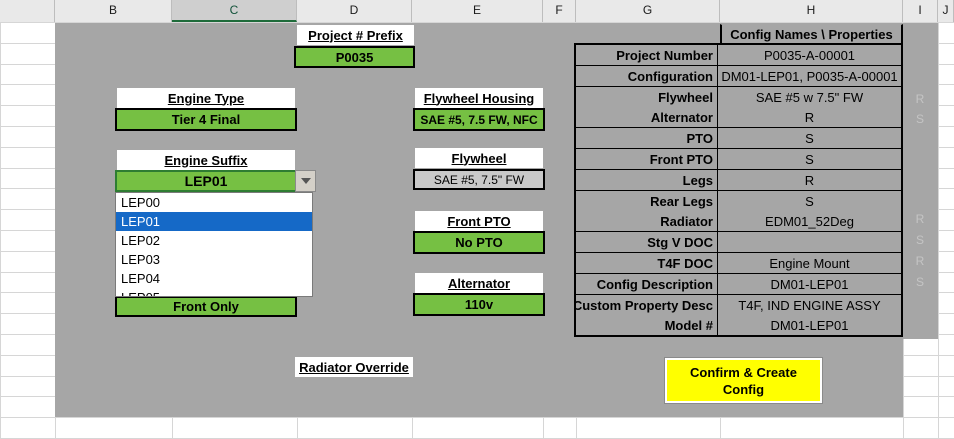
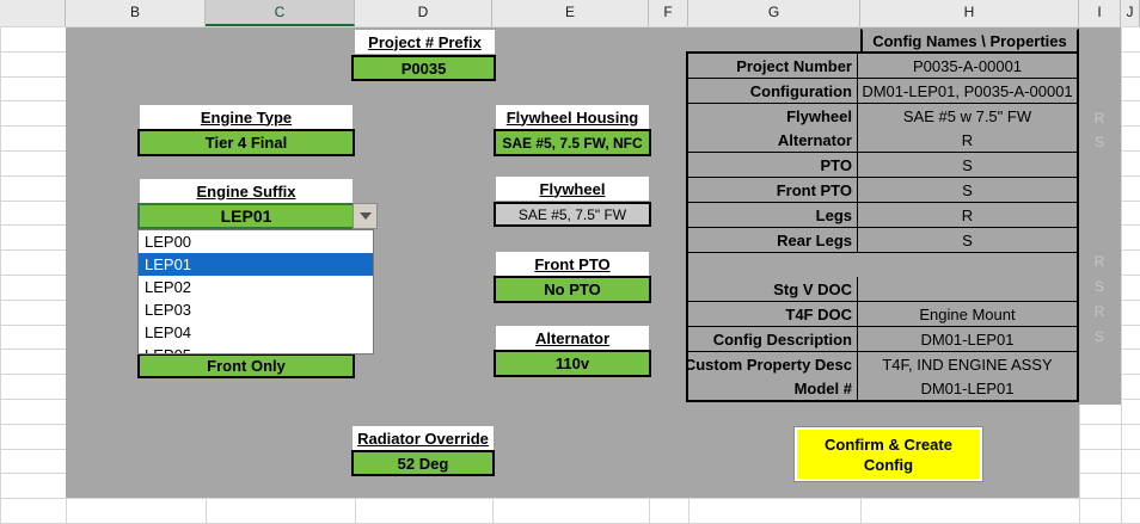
  B
  C
  D
  E
  F
  G
  H
  I
  J
  Project # Prefix
  P0035
  Engine Type
  Tier 4 Final
  Engine Suffix
  LEP01
  LEP00
  LEP01
  LEP02
  LEP03
  LEP04
  Front Only
  Flywheel Housing
  SAE #5, 7.5 FW, NFC
  Flywheel
  SAE #5, 7.5" FW
  Front PTO
  No PTO
  Alternator
  110v
  Radiator Override
+ 52 Deg
  Config Names \ Properties
  Project Number
  P0035-A-00001
  Configuration
  DM01-LEP01, P0035-A-00001
  Flywheel
  SAE #5 w 7.5" FW
  Alternator
  R
  PTO
  S
  Front PTO
  S
  Legs
  R
  Rear Legs
  S
- Radiator
- EDM01_52Deg
  Stg V DOC
  T4F DOC
  Engine Mount
  Config Description
  DM01-LEP01
  Custom Property Desc
  T4F, IND ENGINE ASSY
  Model #
  DM01-LEP01
  R
  S
  R
  S
  R
  S
  Confirm & Create
  Config
